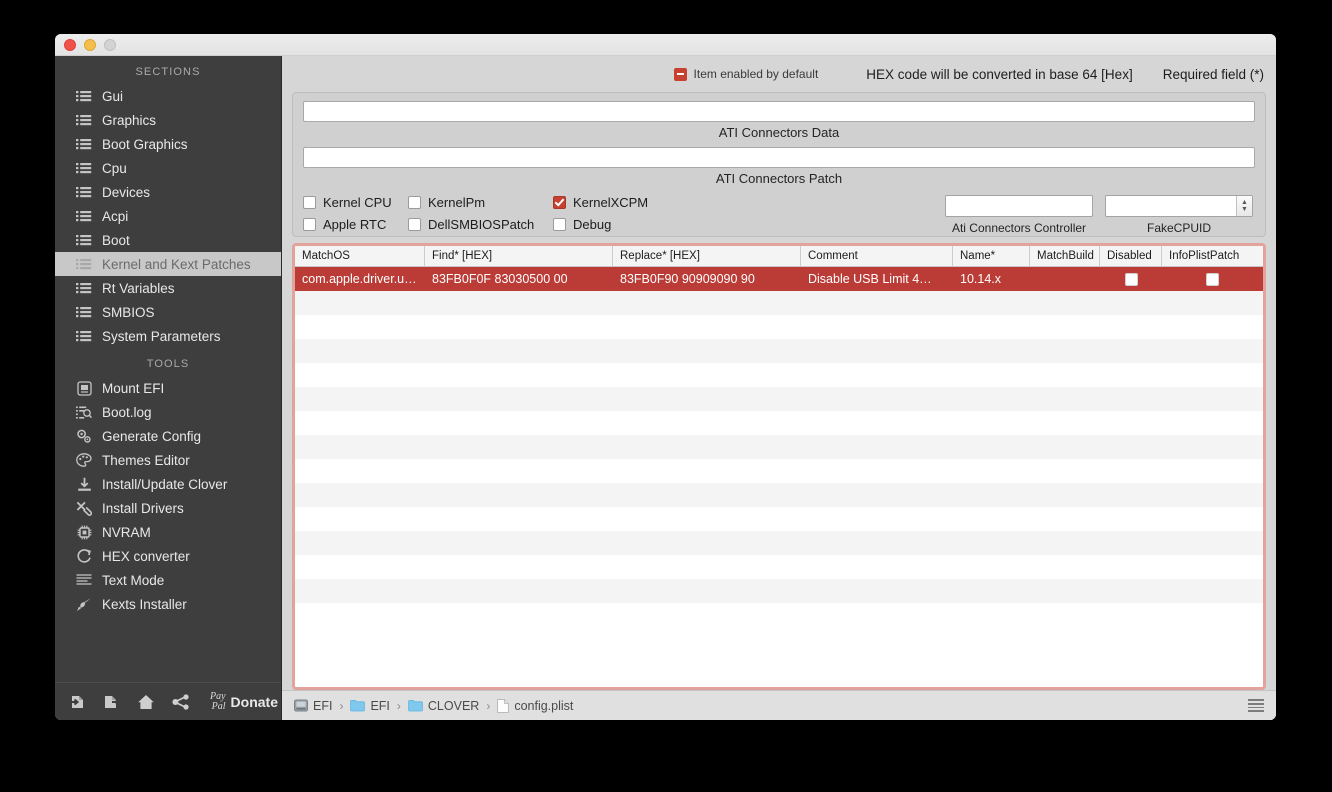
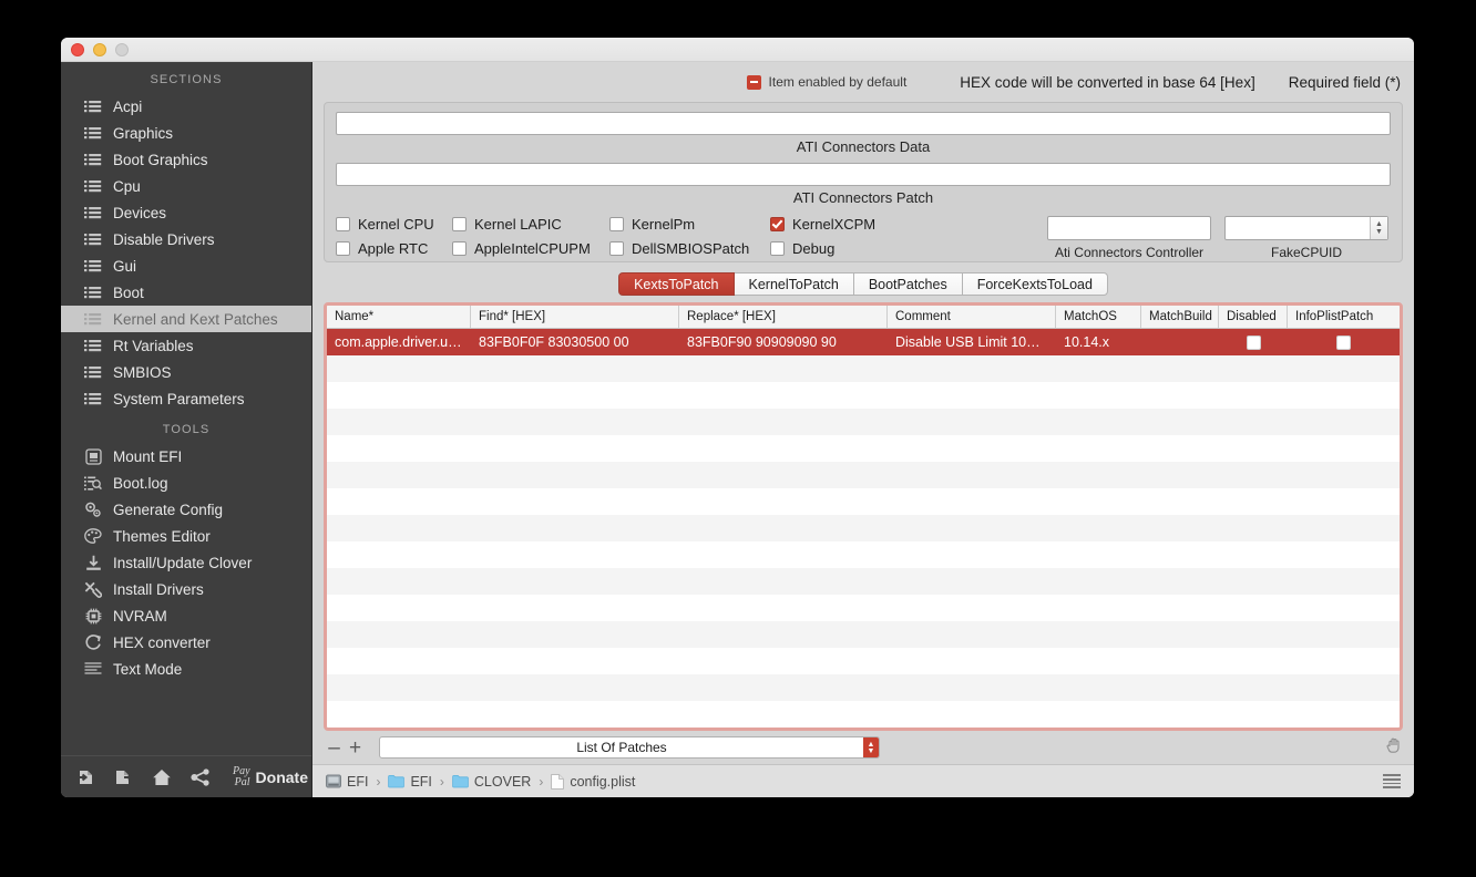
  SECTIONS
- Gui
+ Acpi
  Graphics
  Boot Graphics
  Cpu
  Devices
+ Disable Drivers
- Acpi
+ Gui
  Boot
  Kernel and Kext Patches
  Rt Variables
  SMBIOS
  System Parameters
  TOOLS
  Mount EFI
  Boot.log
  Generate Config
  Themes Editor
  Install/Update Clover
  Install Drivers
  NVRAM
  HEX converter
  Text Mode
- Kexts Installer
  Pay
  Pal
  Donate
  Item enabled by default
  HEX code will be converted in base 64 [Hex]
  Required field (*)
  ATI Connectors Data
  ATI Connectors Patch
  Kernel CPU
  Apple RTC
+ Kernel LAPIC
+ AppleIntelCPUPM
  KernelPm
  DellSMBIOSPatch
  KernelXCPM
  Debug
  Ati Connectors Controller
  FakeCPUID
+ KextsToPatch
+ KernelToPatch
+ BootPatches
+ ForceKextsToLoad
- MatchOS
+ Name*
  Find* [HEX]
  Replace* [HEX]
  Comment
- Name*
+ MatchOS
  MatchBuild
  Disabled
  InfoPlistPatch
  com.apple.driver.u…
  83FB0F0F 83030500 00
  83FB0F90 90909090 90
- Disable USB Limit 4…
+ Disable USB Limit 10…
  10.14.x
+ –
+ +
+ List Of Patches
  EFI
  ›
  EFI
  ›
  CLOVER
  ›
  config.plist
